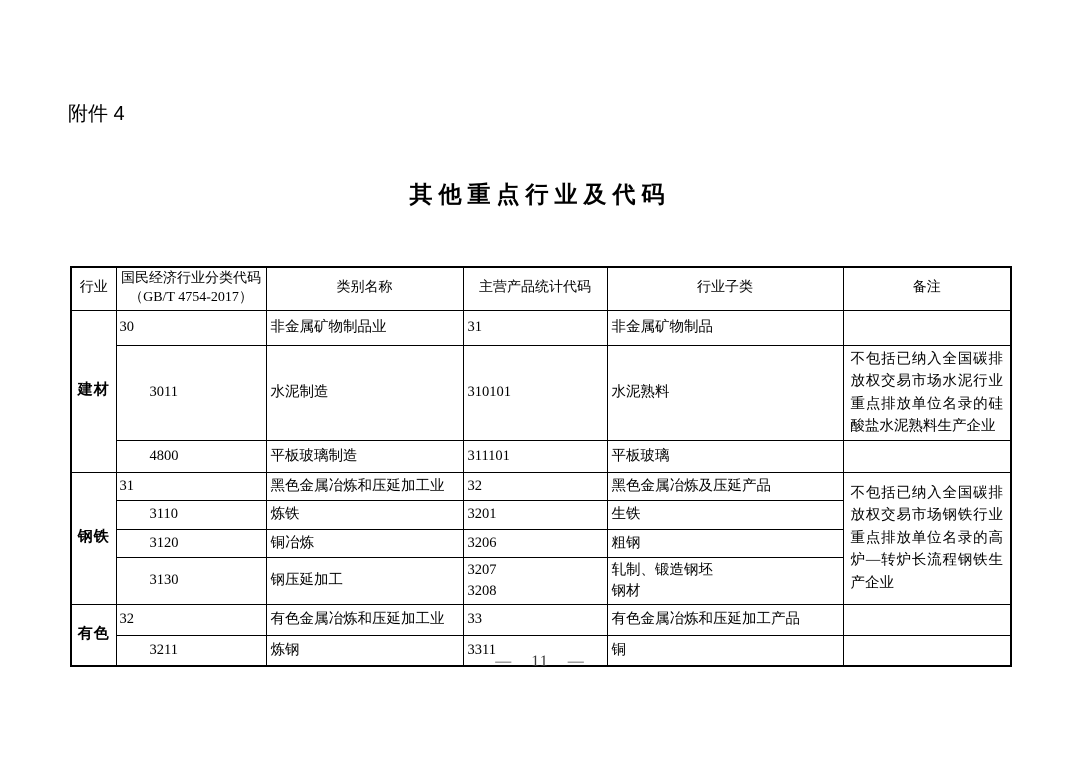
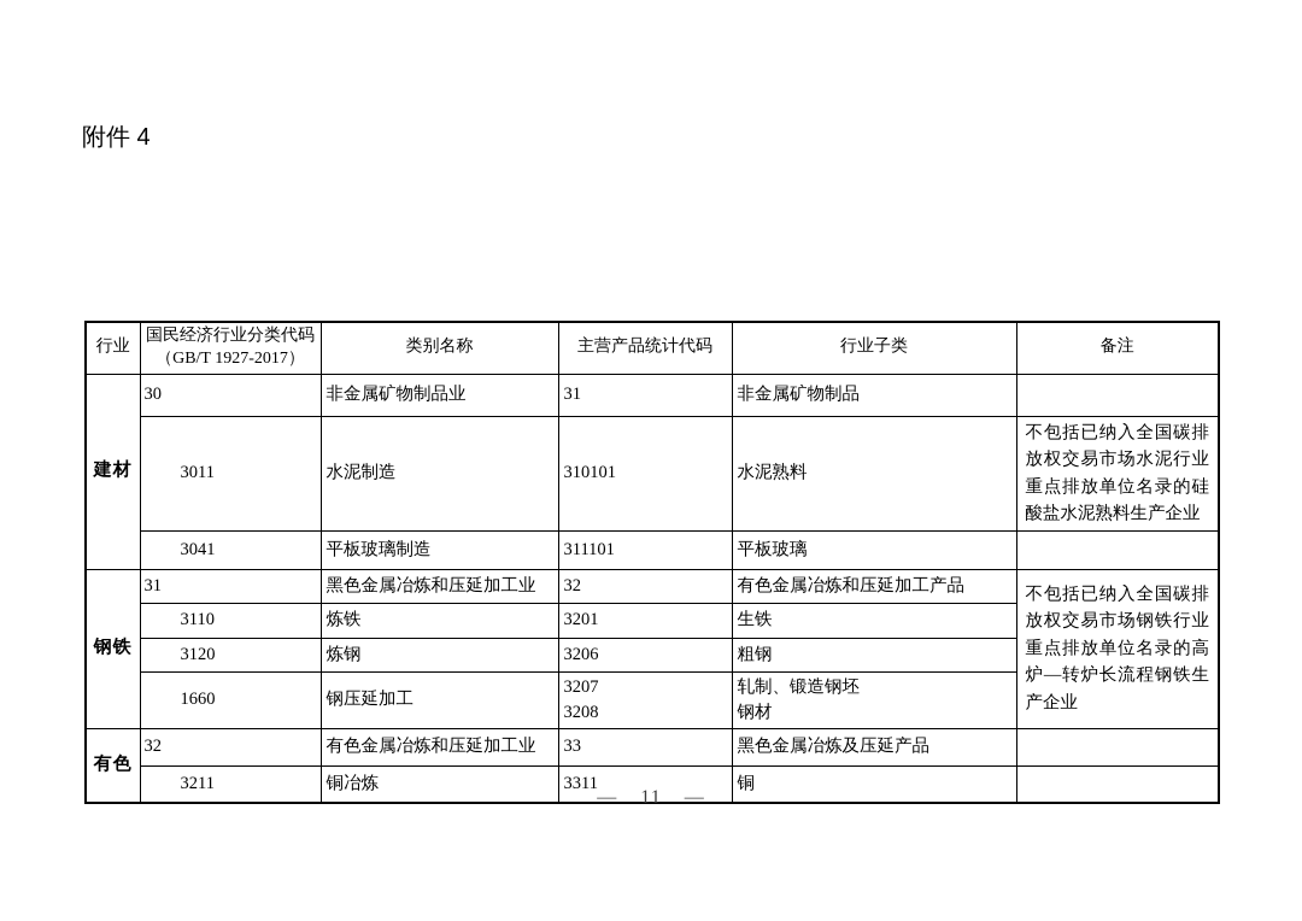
  附件 4
- 其他重点行业及代码
- 行业	国民经济行业分类代码 （GB/T 4754-2017）	类别名称	主营产品统计代码	行业子类	备注
+ 行业	国民经济行业分类代码 （GB/T 1927-2017）	类别名称	主营产品统计代码	行业子类	备注
  建材	30	非金属矿物制品业	31	非金属矿物制品
  3011	水泥制造	310101	水泥熟料	不包括已纳入全国碳排放权交易市场水泥行业重点排放单位名录的硅酸盐水泥熟料生产企业
- 4800	平板玻璃制造	311101	平板玻璃
+ 3041	平板玻璃制造	311101	平板玻璃
- 钢铁	31	黑色金属冶炼和压延加工业	32	黑色金属冶炼及压延产品	不包括已纳入全国碳排放权交易市场钢铁行业重点排放单位名录的高炉—转炉长流程钢铁生产企业
+ 钢铁	31	黑色金属冶炼和压延加工业	32	有色金属冶炼和压延加工产品	不包括已纳入全国碳排放权交易市场钢铁行业重点排放单位名录的高炉—转炉长流程钢铁生产企业
  3110	炼铁	3201	生铁
- 3120	铜冶炼	3206	粗钢
+ 3120	炼钢	3206	粗钢
- 3130	钢压延加工	3207 3208	轧制、锻造钢坯 钢材
+ 1660	钢压延加工	3207 3208	轧制、锻造钢坯 钢材
- 有色	32	有色金属冶炼和压延加工业	33	有色金属冶炼和压延加工产品
+ 有色	32	有色金属冶炼和压延加工业	33	黑色金属冶炼及压延产品
- 3211	炼钢	3311	铜
+ 3211	铜冶炼	3311	铜
  — 11 —
